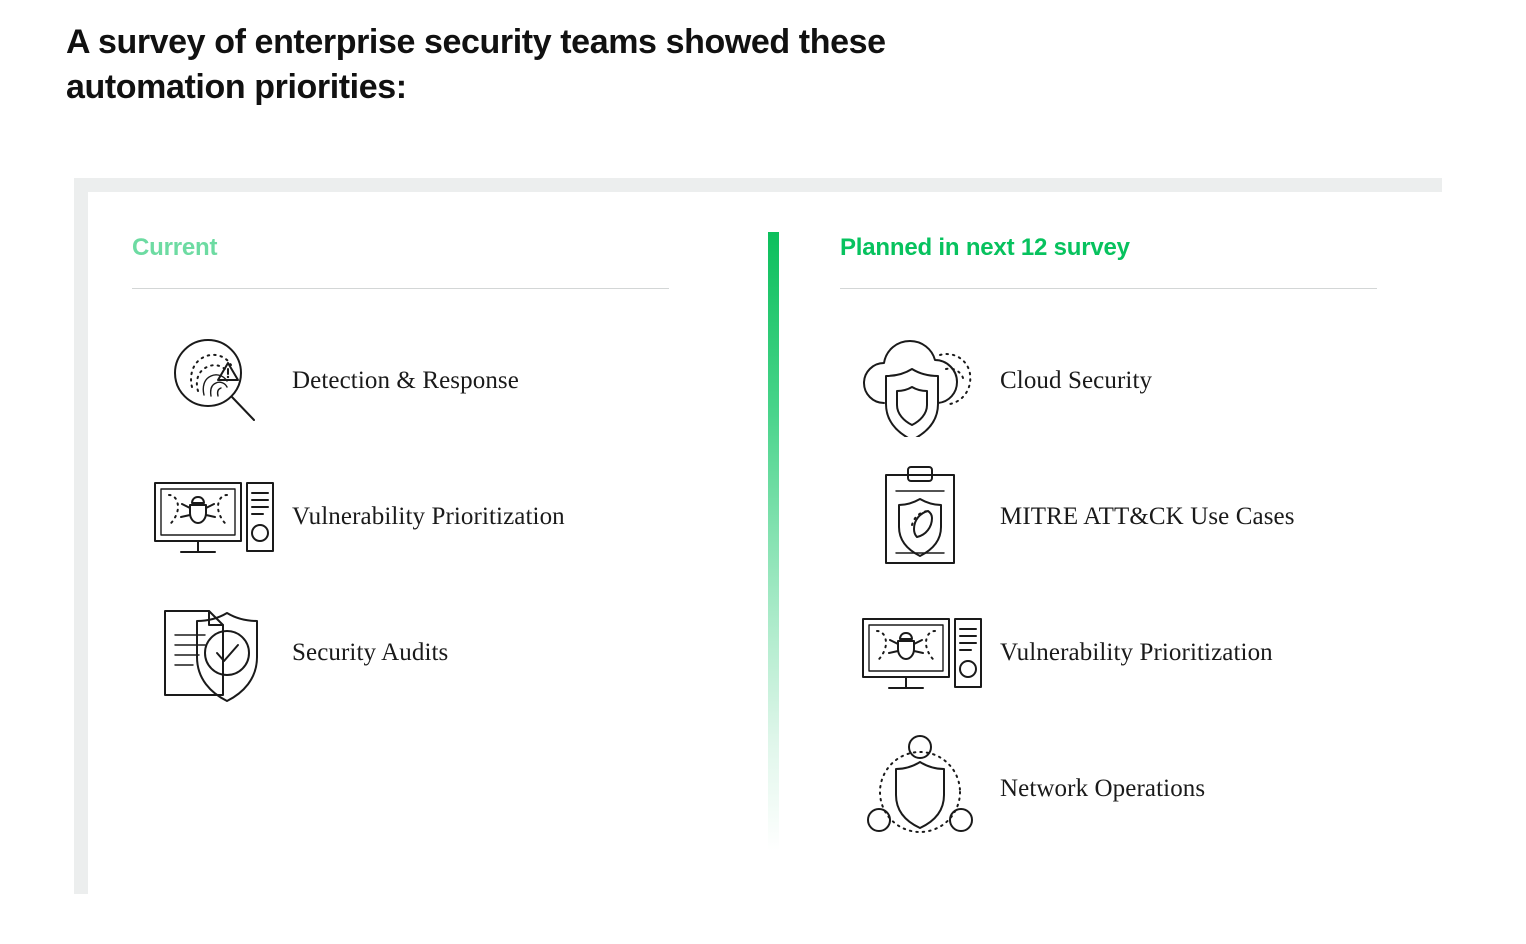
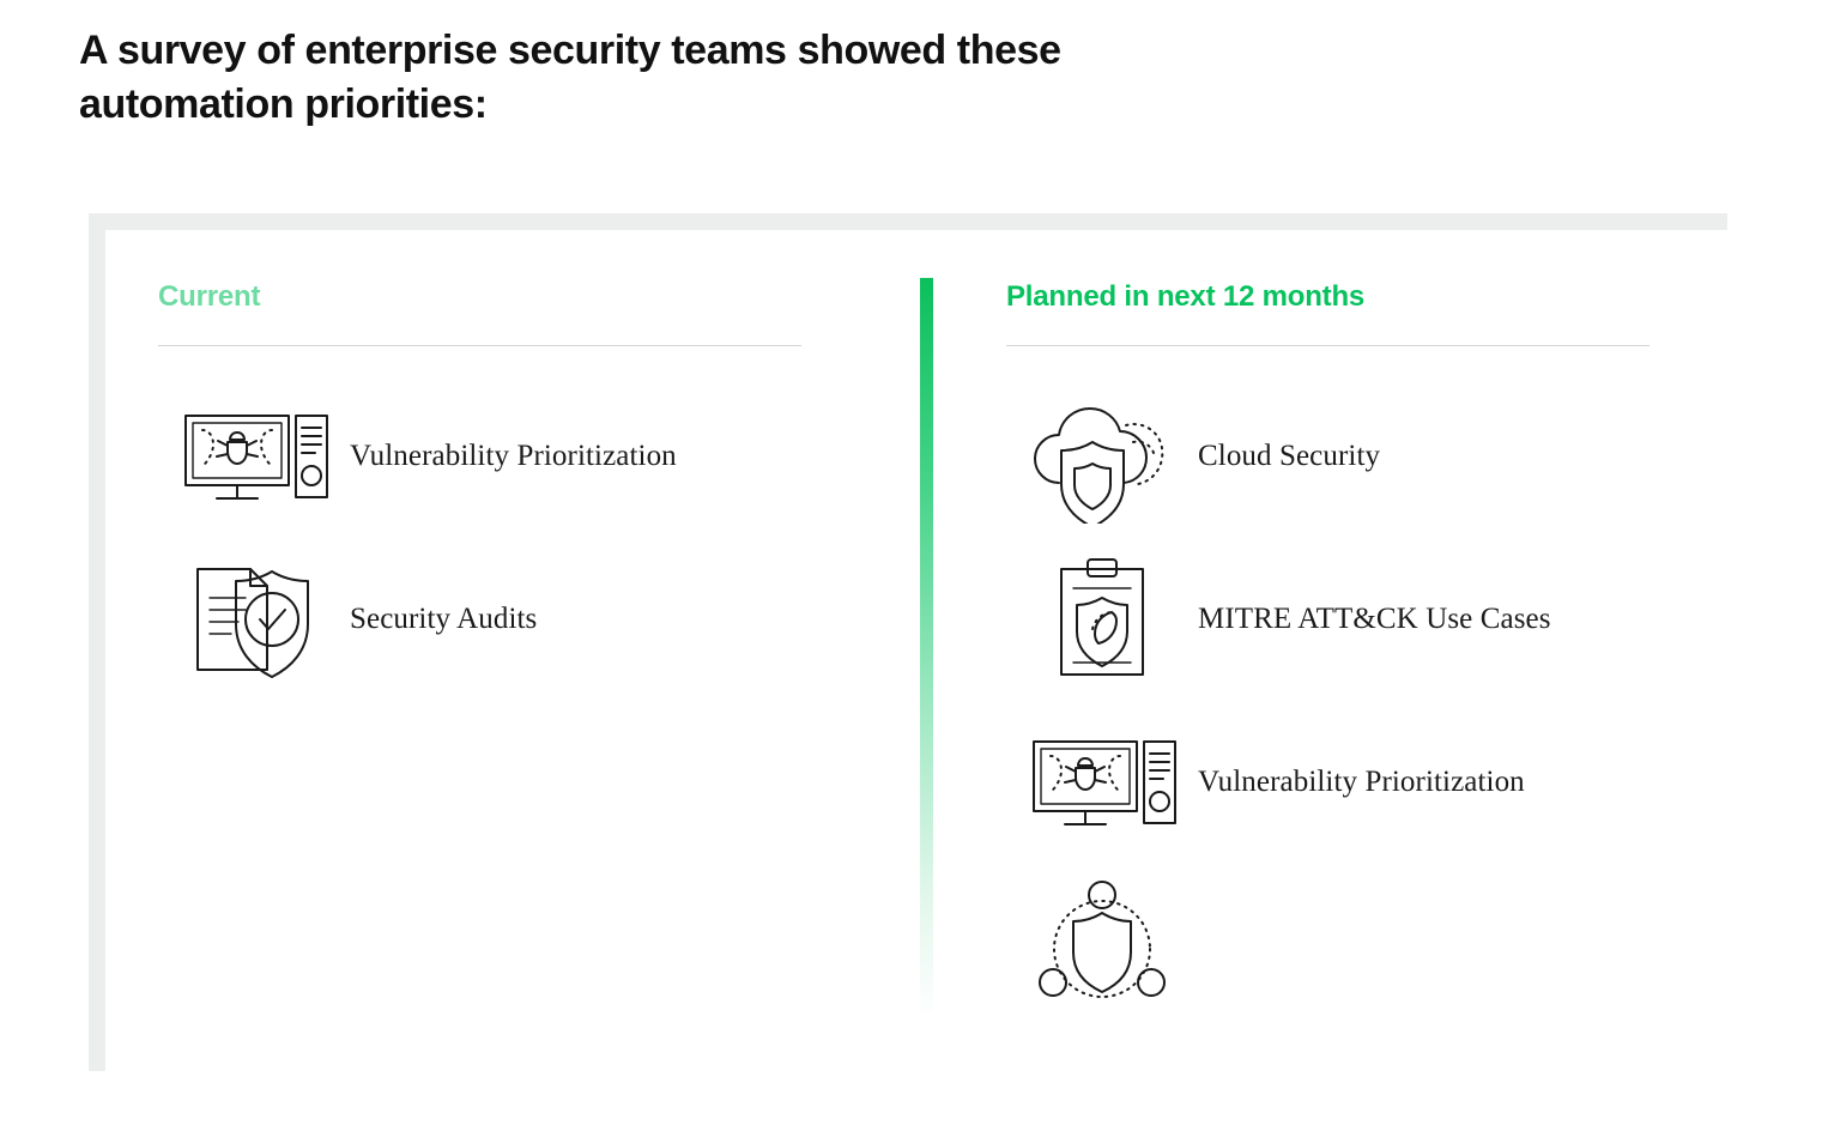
  A survey of enterprise security teams showed these
  automation priorities:
  Current
- Detection & Response
  Vulnerability Prioritization
  Security Audits
- Planned in next 12 survey
+ Planned in next 12 months
  Cloud Security
  MITRE ATT&CK Use Cases
  Vulnerability Prioritization
- Network Operations
